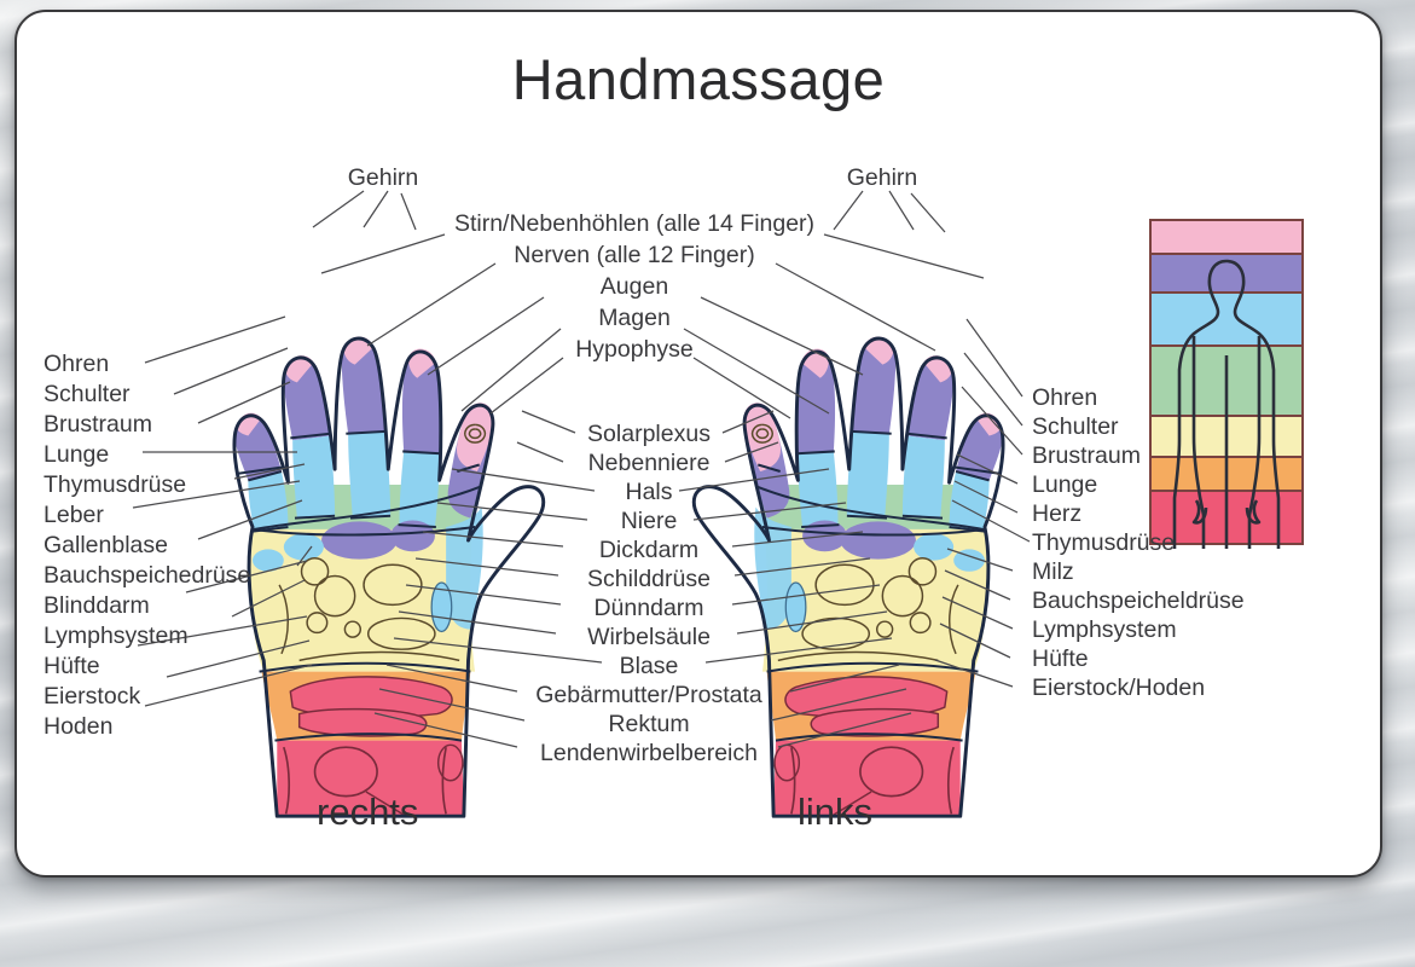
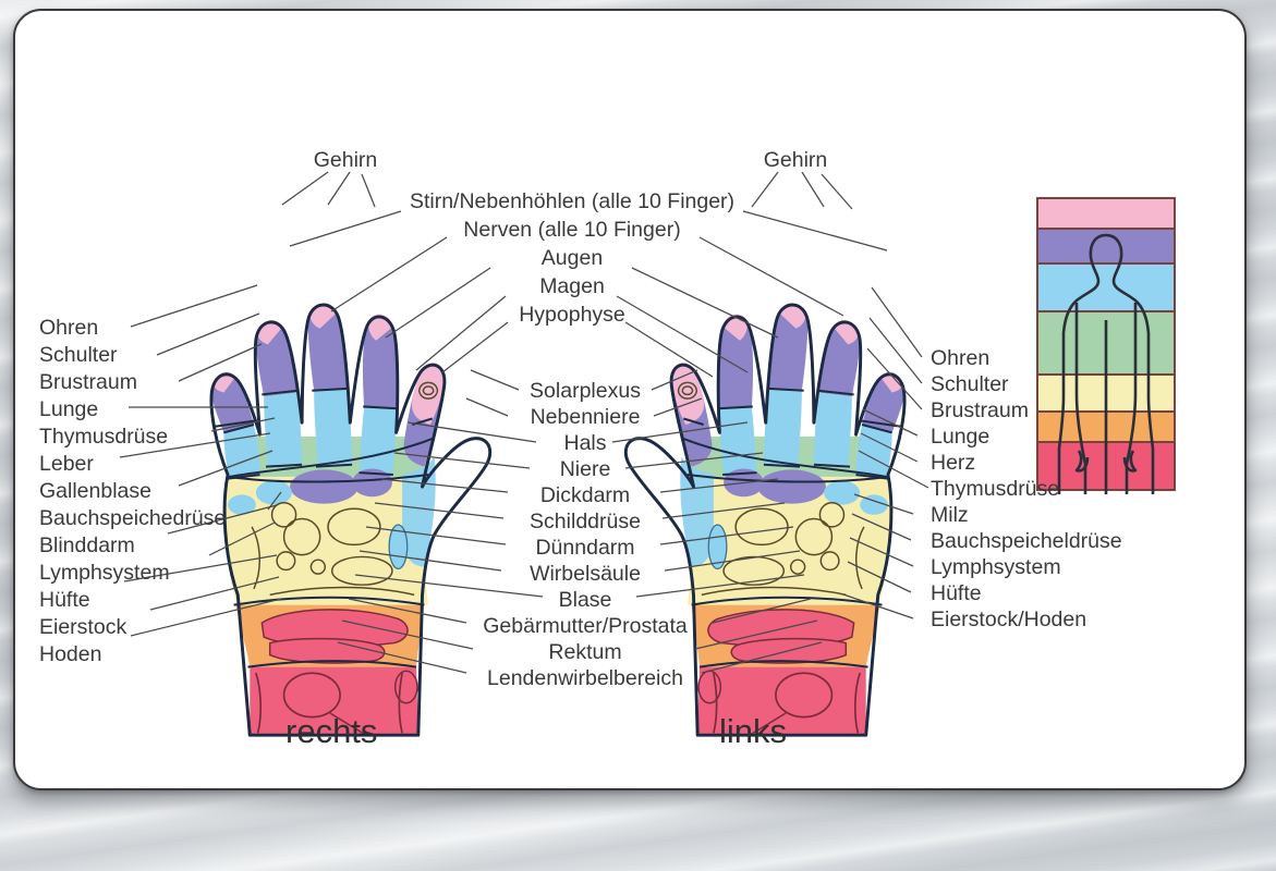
- Handmassage
  Gehirn
  Gehirn
- Stirn/Nebenhöhlen (alle 14 Finger)
+ Stirn/Nebenhöhlen (alle 10 Finger)
- Nerven (alle 12 Finger)
+ Nerven (alle 10 Finger)
  Augen
  Magen
  Hypophyse
  Ohren
  Schulter
  Brustraum
  Lunge
  Thymusdrüse
  Leber
  Gallenblase
  Bauchspeichedrüse
  Blinddarm
  Lymphsystem
  Hüfte
  Eierstock
  Hoden
  Solarplexus
  Nebenniere
  Hals
  Niere
  Dickdarm
  Schilddrüse
  Dünndarm
  Wirbelsäule
  Blase
  Gebärmutter/Prostata
  Rektum
  Lendenwirbelbereich
  Ohren
  Schulter
  Brustraum
  Lunge
  Herz
  Thymusdrüse
  Milz
  Bauchspeicheldrüse
  Lymphsystem
  Hüfte
  Eierstock/Hoden
  rechts
  links
